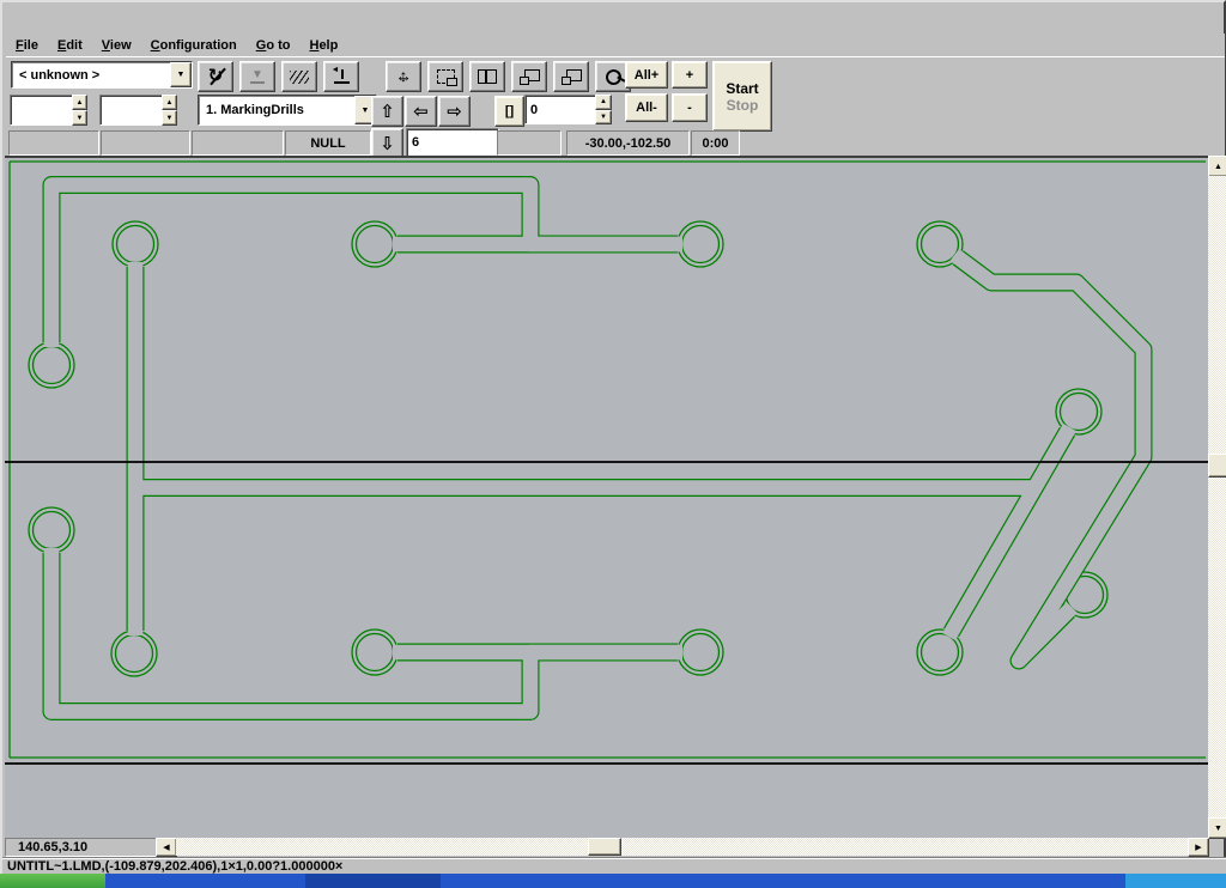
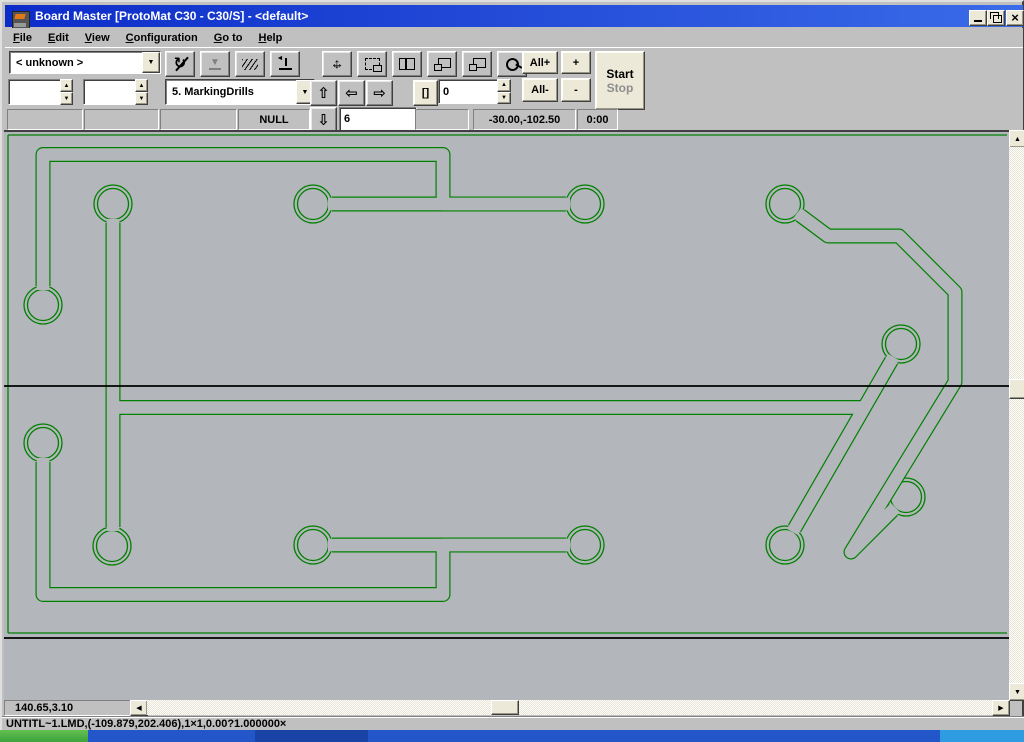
+ Board Master [ProtoMat C30 - C30/S] - <default>
+ ×
  File
  Edit
  View
  Configuration
  Go to
  Help
  < unknown >
  ↻
  ▼
  All+
  +
  Start
  Stop
- 1. MarkingDrills
+ 5. MarkingDrills
  ⇧
  ⇦
  ⇨
  []
  0
  All-
  -
  NULL
  ⇩
  6
  -30.00,-102.50
  0:00
  140.65,3.10
  UNTITL~1.LMD,(-109.879,202.406),1×1,0.00?1.000000×
